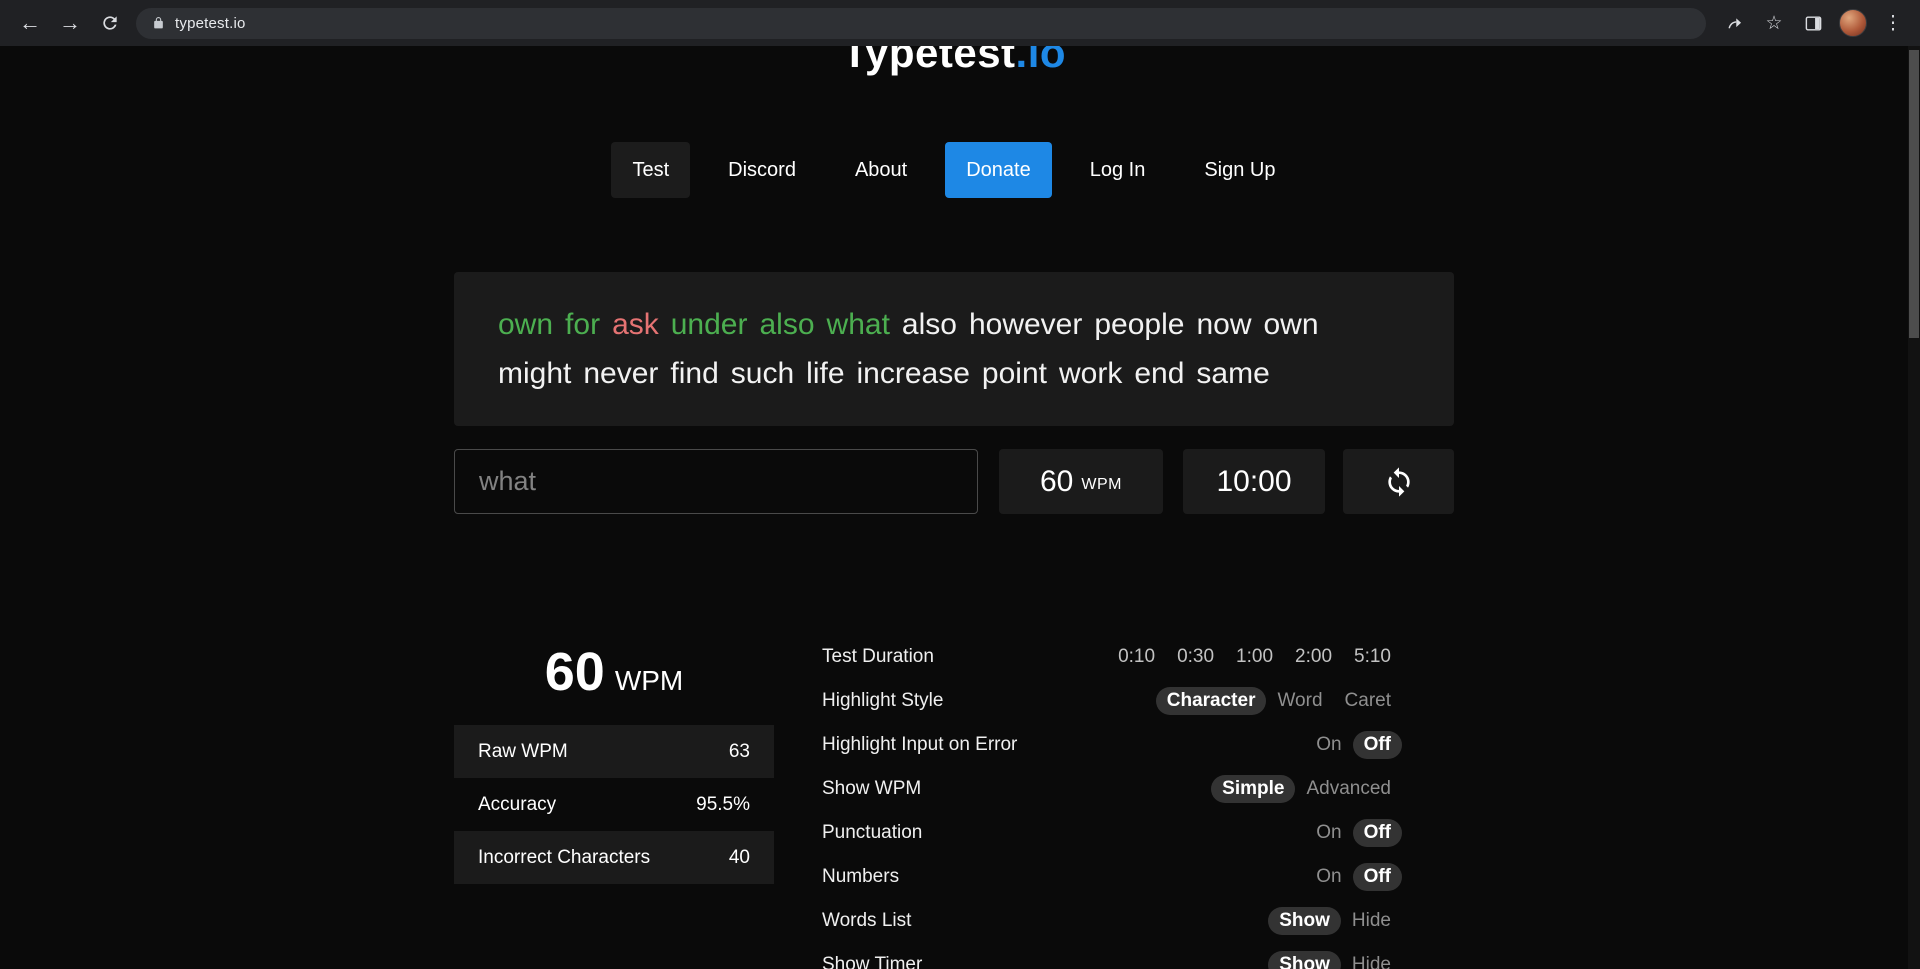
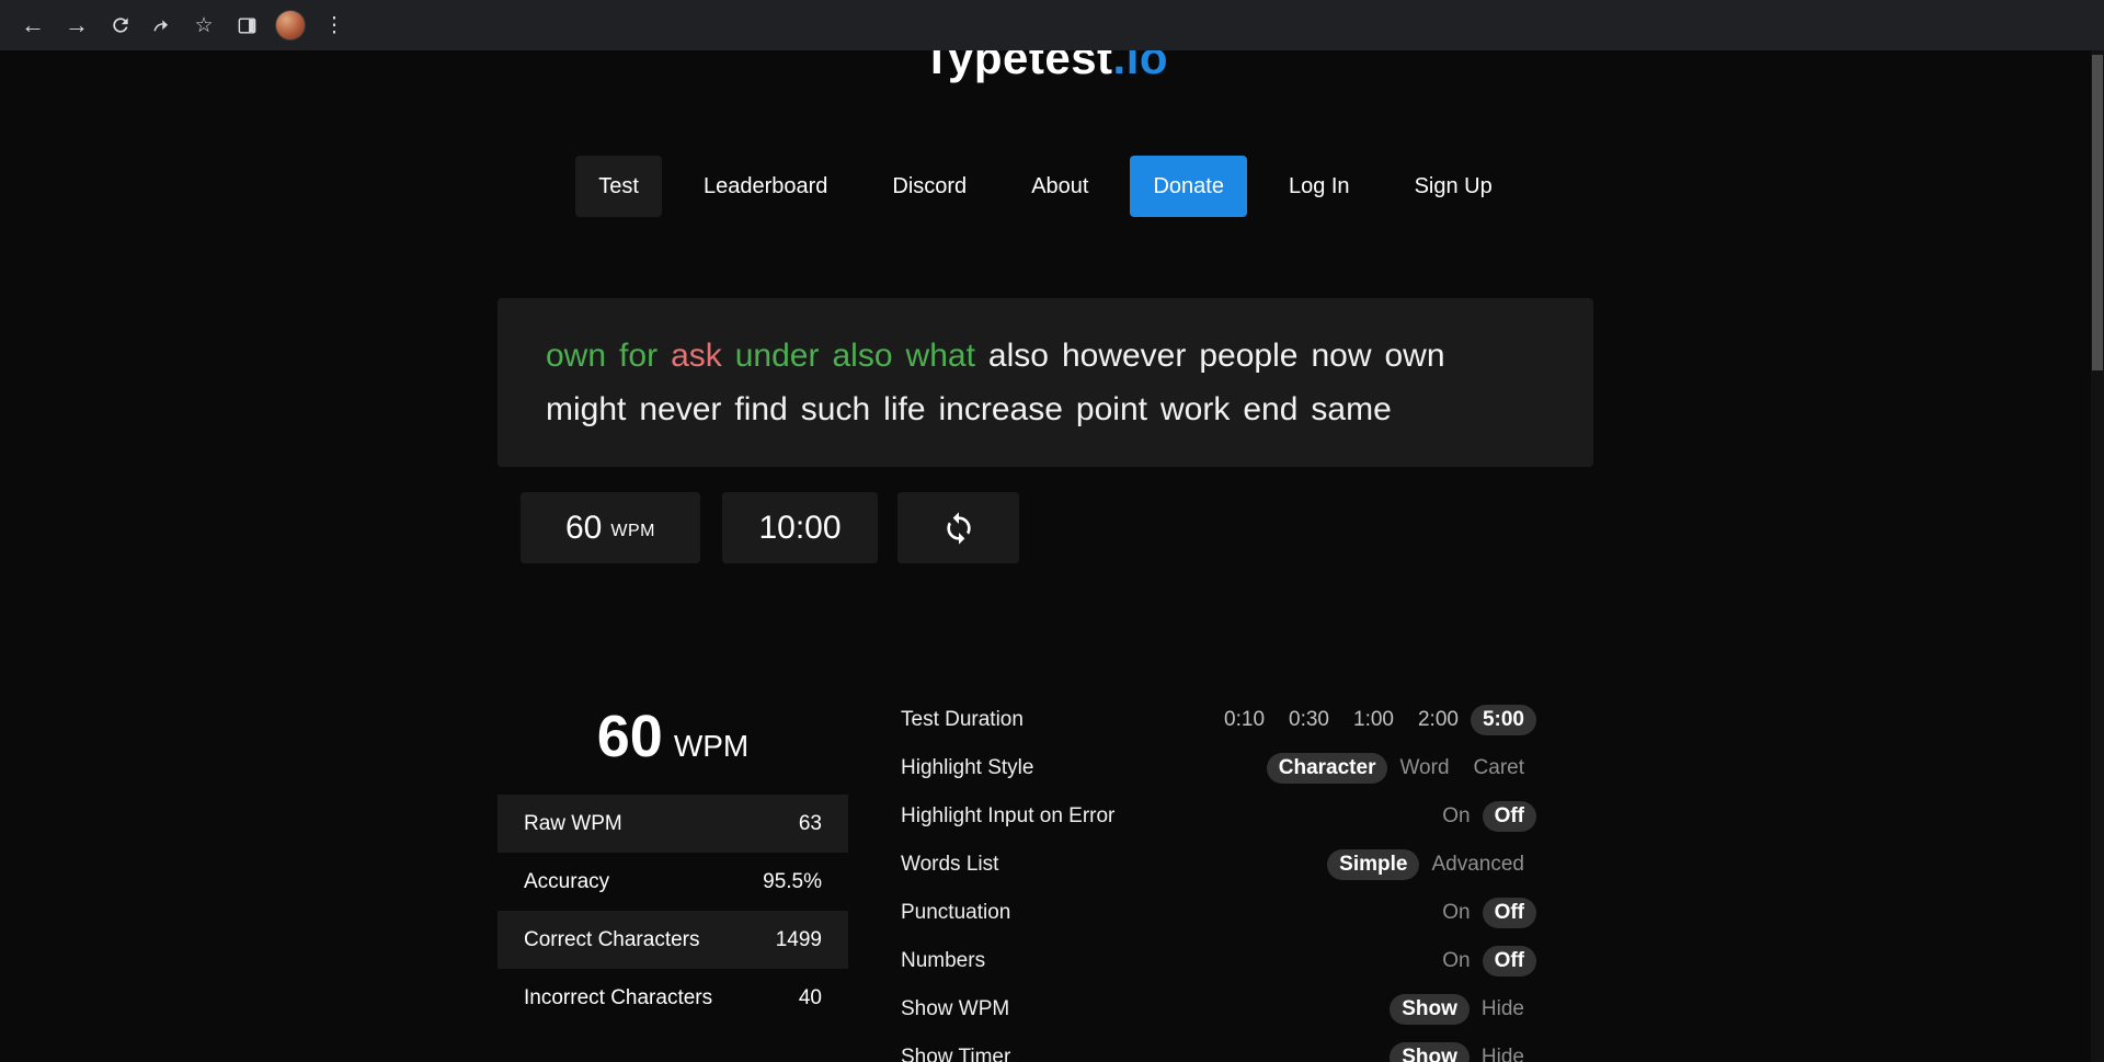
  ←
  →
- typetest.io
  ☆
  ⋮
  Typetest.io
  Test
+ Leaderboard
  Discord
  About
  Donate
  Log In
  Sign Up
  own for ask under also what also however people now own
  might never find such life increase point work end same
- what
  60
  WPM
  10:00
  60 WPM
  Raw WPM
  63
  Accuracy
  95.5%
+ Correct Characters
+ 1499
  Incorrect Characters
  40
  Test Duration
  0:10
  0:30
  1:00
  2:00
- 5:10
+ 5:00
  Highlight Style
  Character
  Word
  Caret
  Highlight Input on Error
  On
  Off
- Show WPM
+ Words List
  Simple
  Advanced
  Punctuation
  On
  Off
  Numbers
  On
  Off
- Words List
+ Show WPM
  Show
  Hide
  Show Timer
  Show
  Hide
